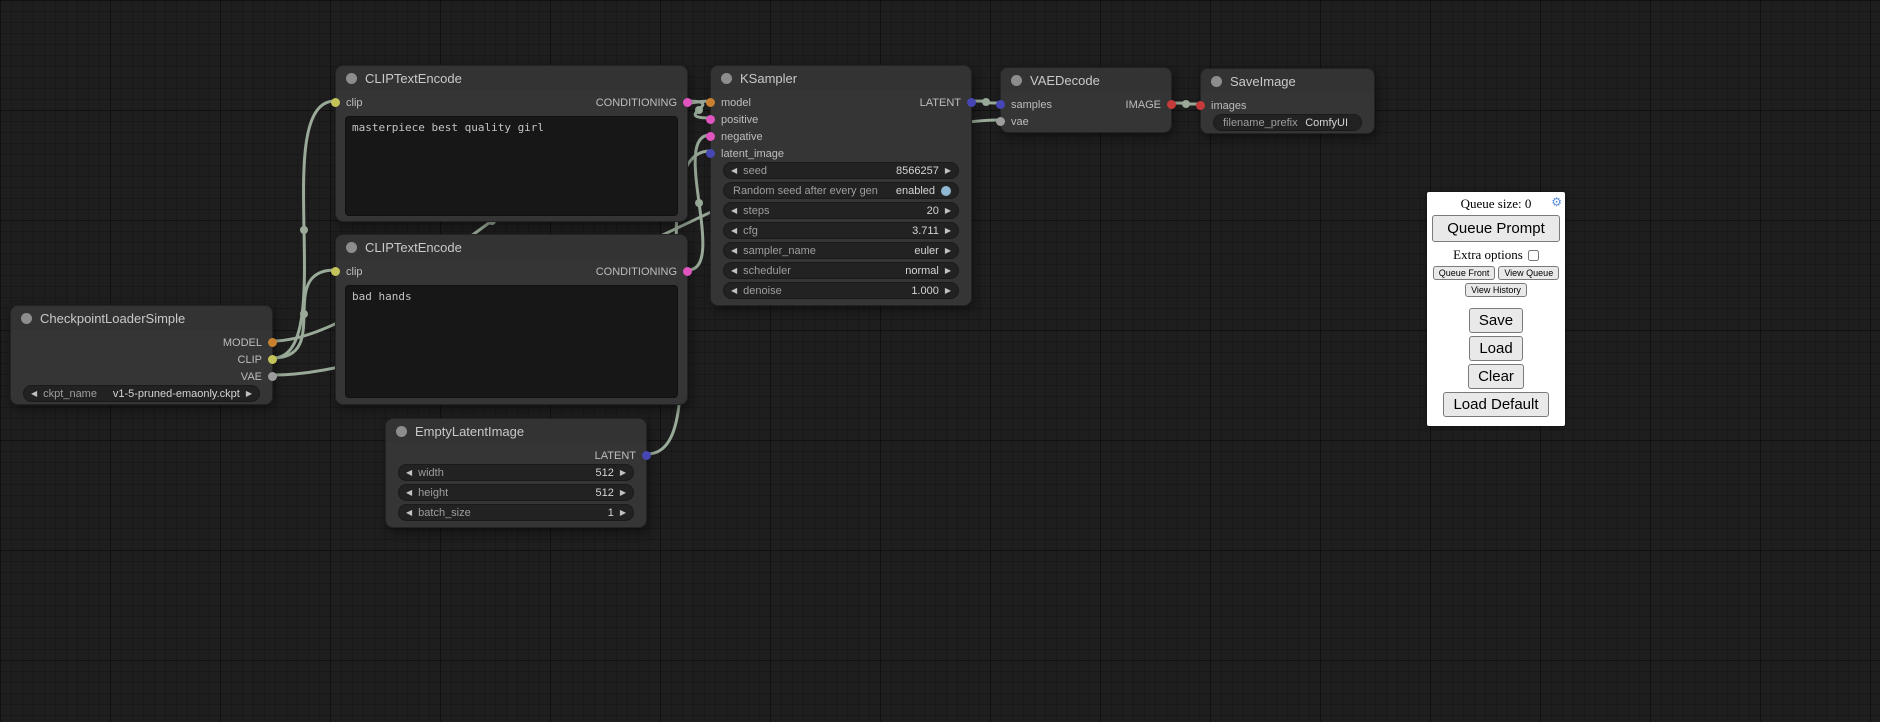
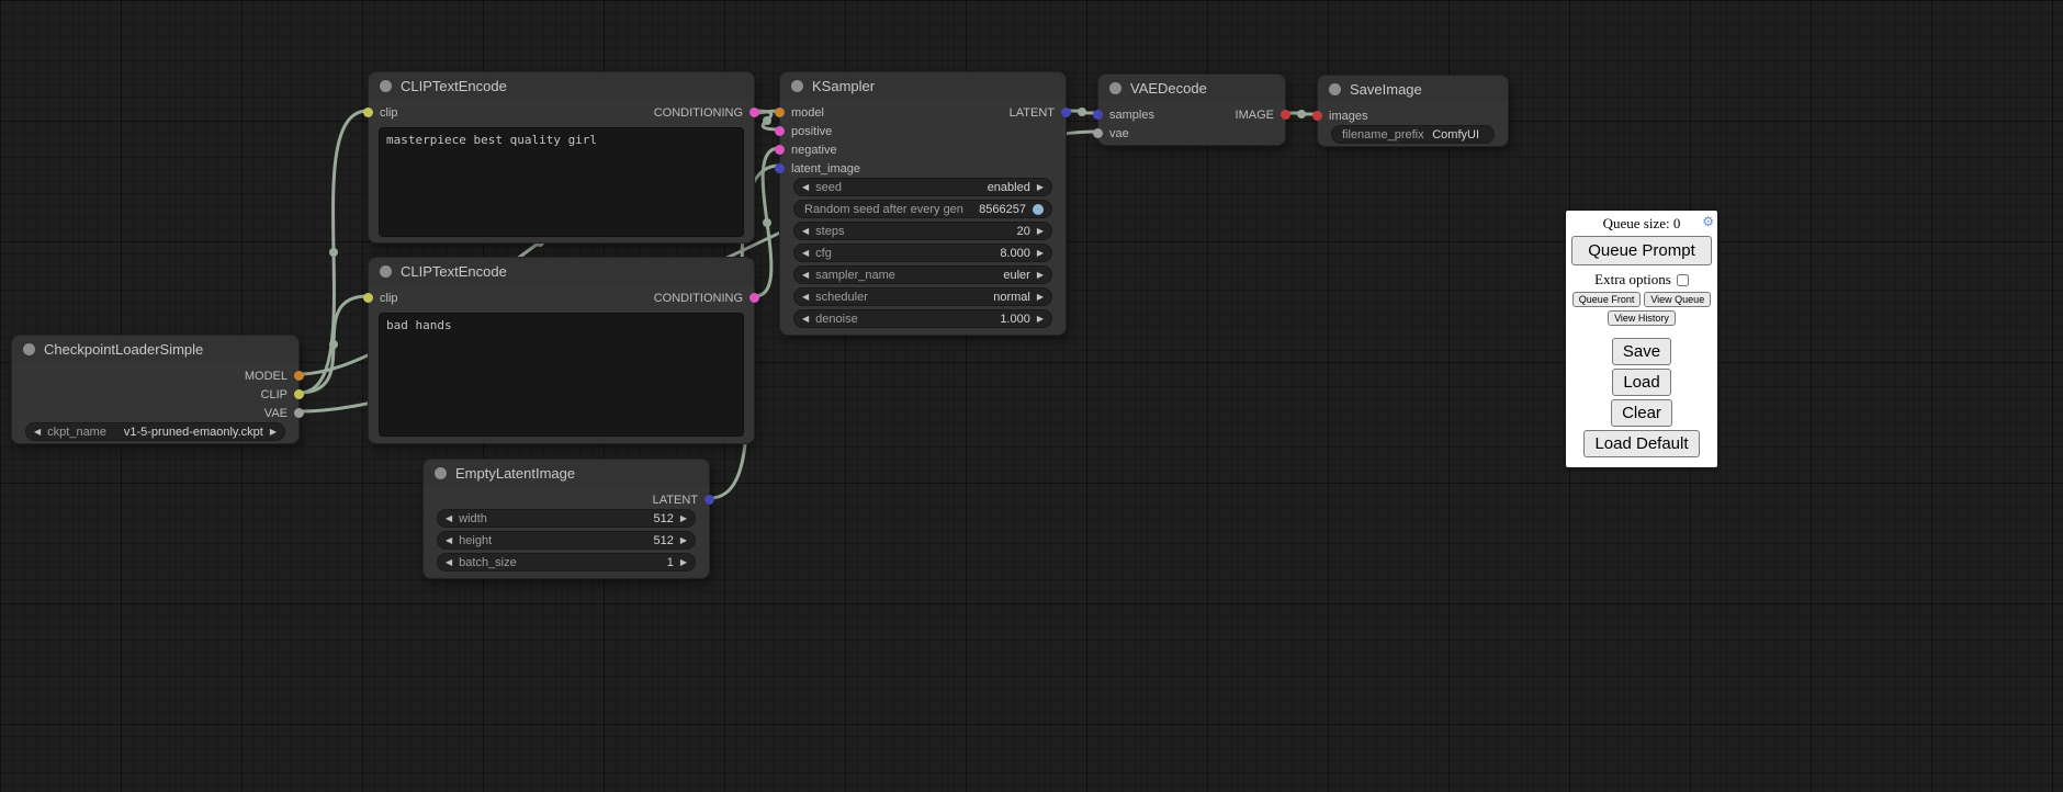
  CheckpointLoaderSimple
  MODEL
  CLIP
  VAE
  ◀
  ckpt_name
  v1-5-pruned-emaonly.ckpt
  ▶
  CLIPTextEncode
  clip
  CONDITIONING
  masterpiece best quality girl
  CLIPTextEncode
  clip
  CONDITIONING
  bad hands
  KSampler
  model
  positive
  negative
  latent_image
  LATENT
  ◀
  seed
- 8566257
+ enabled
  ▶
  Random seed after every gen
- enabled
+ 8566257
  ◀
  steps
  20
  ▶
  ◀
  cfg
- 3.711
+ 8.000
  ▶
  ◀
  sampler_name
  euler
  ▶
  ◀
  scheduler
  normal
  ▶
  ◀
  denoise
  1.000
  ▶
  VAEDecode
  samples
  vae
  IMAGE
  SaveImage
  images
  filename_prefix
  ComfyUI
  EmptyLatentImage
  LATENT
  ◀
  width
  512
  ▶
  ◀
  height
  512
  ▶
  ◀
  batch_size
  1
  ▶
  Queue size: 0
  ⚙
  Queue Prompt
  Extra options
  Queue Front
  View Queue
  View History
  Save
  Load
  Clear
  Load Default
